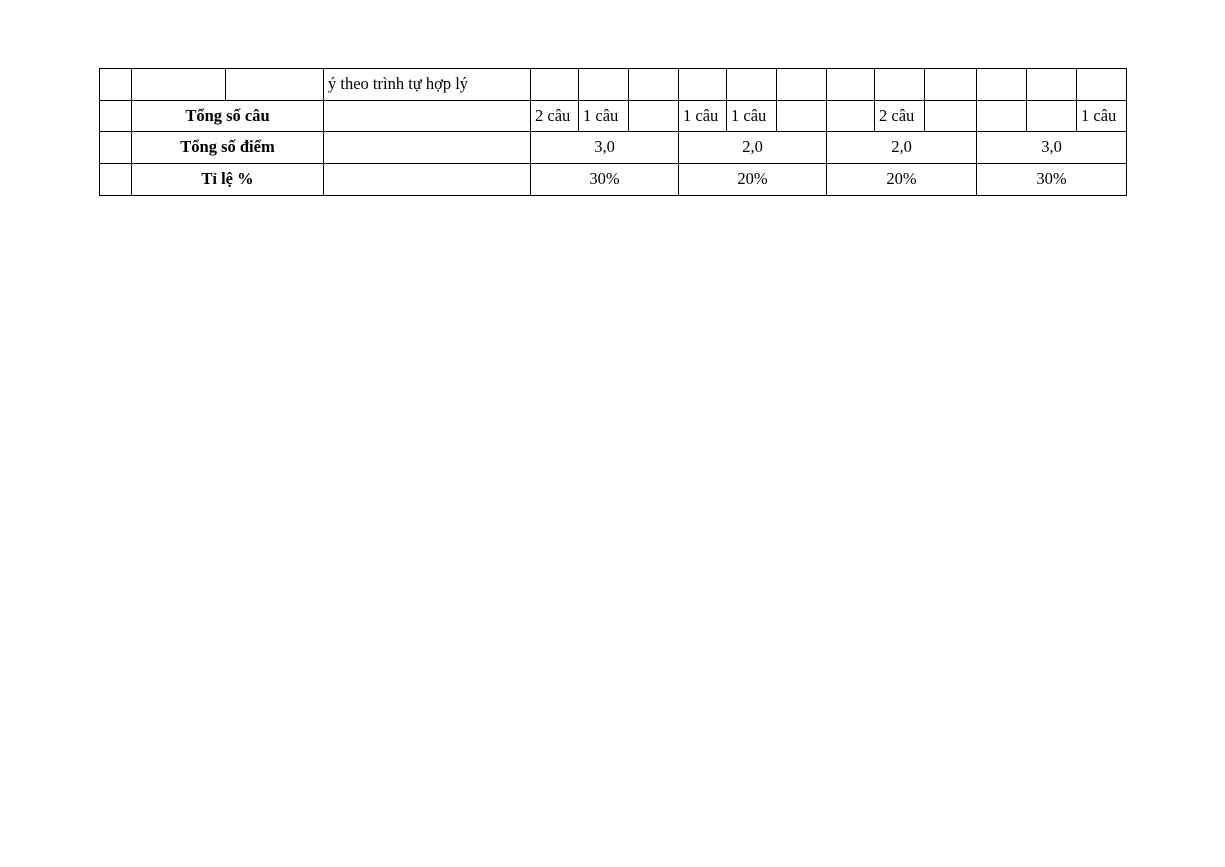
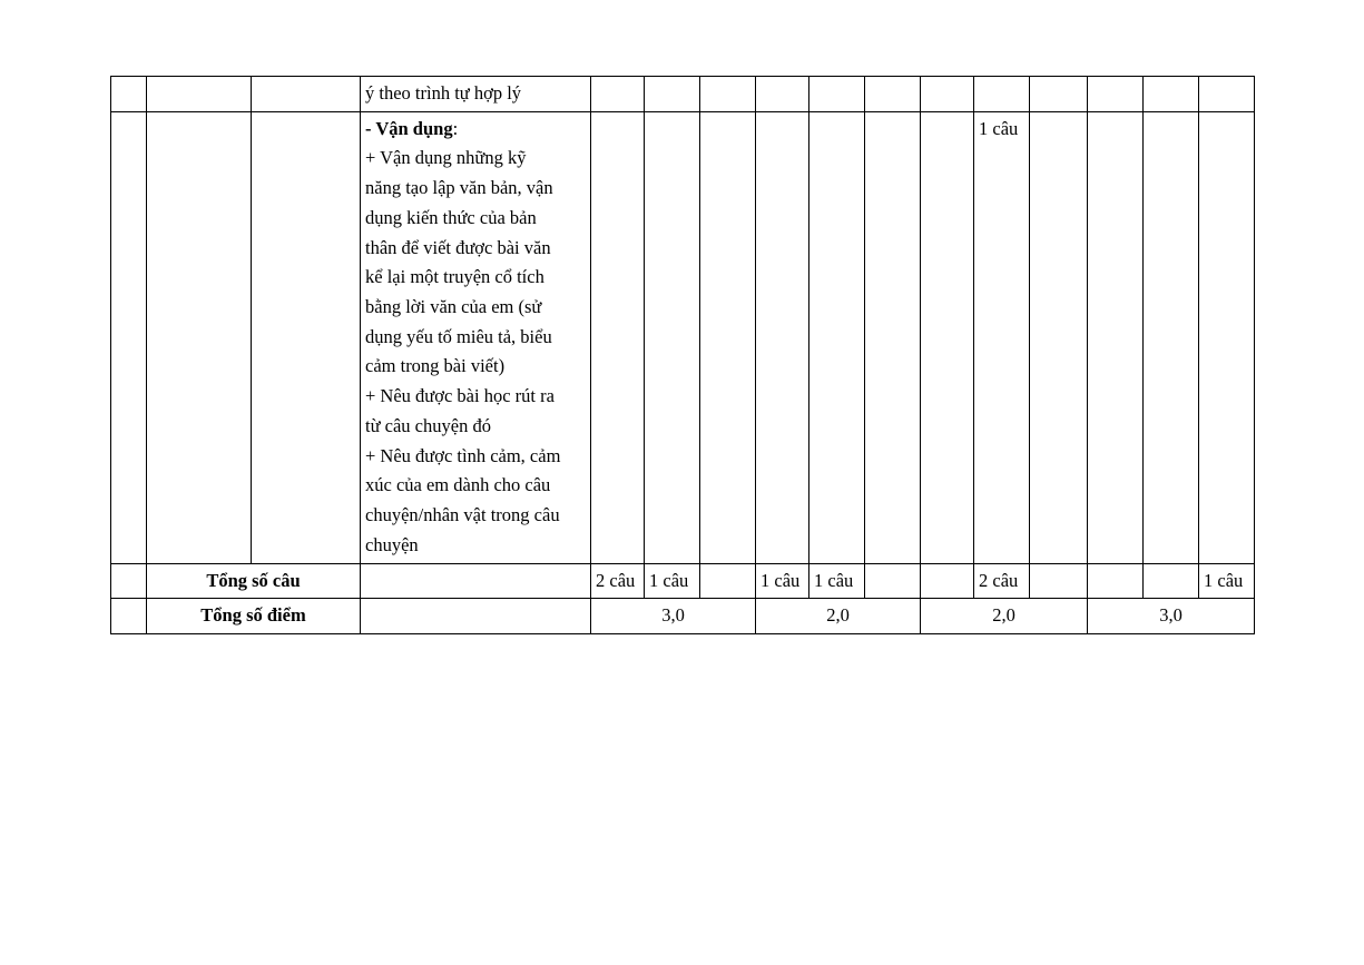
  			ý theo trình tự hợp lý
+ 			- Vận dụng: + Vận dụng những kỹ năng tạo lập văn bản, vận dụng kiến thức của bản thân để viết được bài văn kể lại một truyện cổ tích bằng lời văn của em (sử dụng yếu tố miêu tả, biểu cảm trong bài viết) + Nêu được bài học rút ra từ câu chuyện đó + Nêu được tình cảm, cảm xúc của em dành cho câu chuyện/nhân vật trong câu chuyện								1 câu
  	Tổng số câu		2 câu	1 câu		1 câu	1 câu			2 câu				1 câu
  	Tổng số điểm		3,0	2,0	2,0	3,0
- 	Tỉ lệ %		30%	20%	20%	30%
